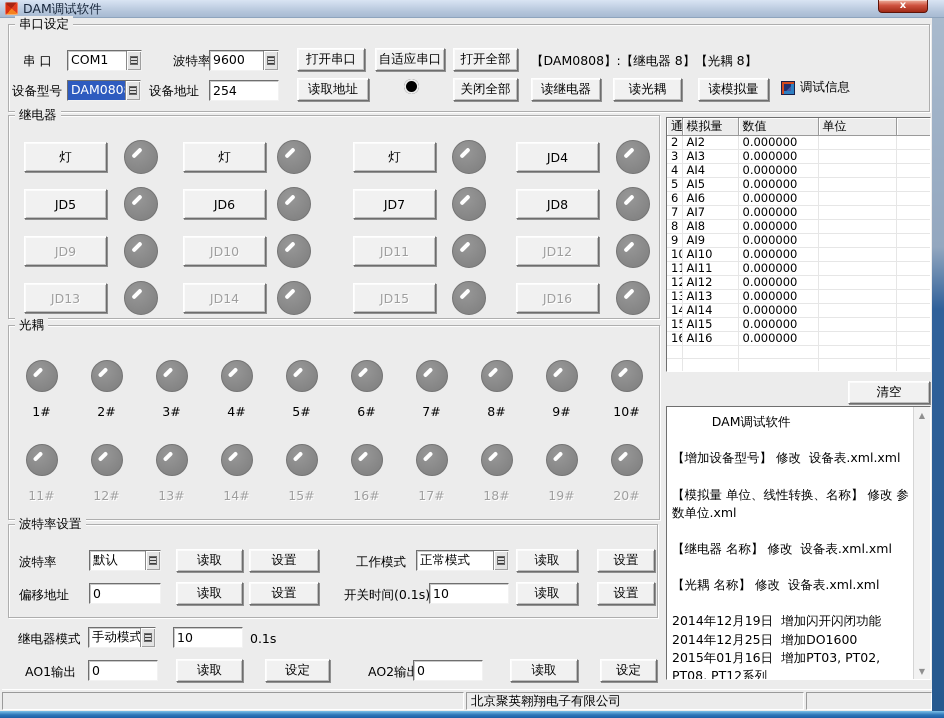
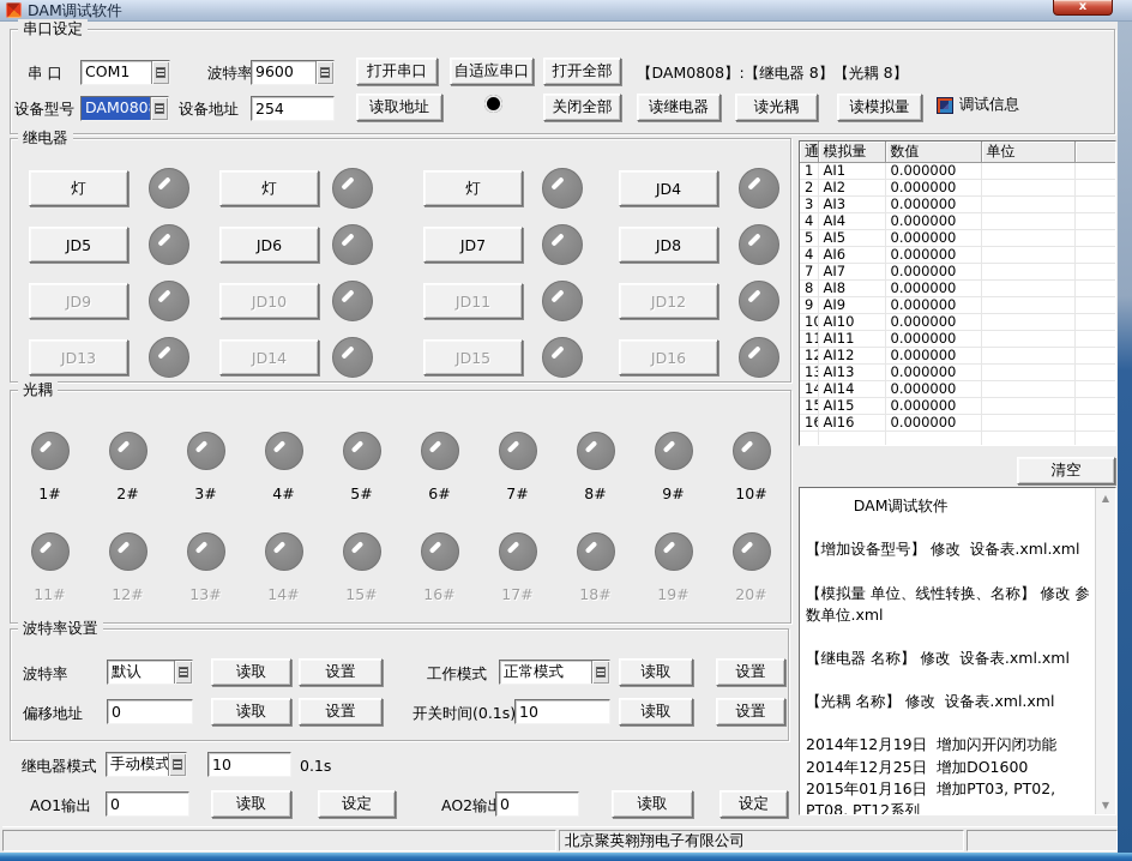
  DAM调试软件
  x
  串口设定
  串 口
  COM1
  波特率
  9600
  打开串口
  自适应串口
  打开全部
  【DAM0808】:【继电器 8】【光耦 8】
  设备型号
  DAM080
  设备地址
  254
  读取地址
  关闭全部
  读继电器
  读光耦
  读模拟量
  调试信息
  继电器
  灯
  灯
  灯
  JD4
  JD5
  JD6
  JD7
  JD8
  JD9
  JD10
  JD11
  JD12
  JD13
  JD14
  JD15
  JD16
  通	模拟量	数值	单位
+ 1	AI1	0.000000
  2	AI2	0.000000
  3	AI3	0.000000
  4	AI4	0.000000
  5	AI5	0.000000
- 6	AI6	0.000000
+ 4	AI6	0.000000
  7	AI7	0.000000
  8	AI8	0.000000
  9	AI9	0.000000
  10	AI10	0.000000
  11	AI11	0.000000
  12	AI12	0.000000
  13	AI13	0.000000
  14	AI14	0.000000
  15	AI15	0.000000
  16	AI16	0.000000
  清空
  DAM调试软件
  【增加设备型号】 修改 设备表.xml.xml
  【模拟量 单位、线性转换、名称】 修改 参数单位.xml
  【继电器 名称】 修改 设备表.xml.xml
  【光耦 名称】 修改 设备表.xml.xml
  2014年12月19日 增加闪开闪闭功能
  2014年12月25日 增加DO1600
  2015年01月16日 增加PT03, PT02, PT08, PT12系列
  ▲
  ▼
  光耦
  1#
  2#
  3#
  4#
  5#
  6#
  7#
  8#
  9#
  10#
  11#
  12#
  13#
  14#
  15#
  16#
  17#
  18#
  19#
  20#
  波特率设置
  波特率
  默认
  读取
  设置
  工作模式
  正常模式
  读取
  设置
  偏移地址
  0
  读取
  设置
  开关时间(0.1s)
  10
  读取
  设置
  继电器模式
  手动模式
  10
  0.1s
  AO1输出
  0
  读取
  设定
  AO2输
  0
  读取
  设定
  北京聚英翱翔电子有限公司
